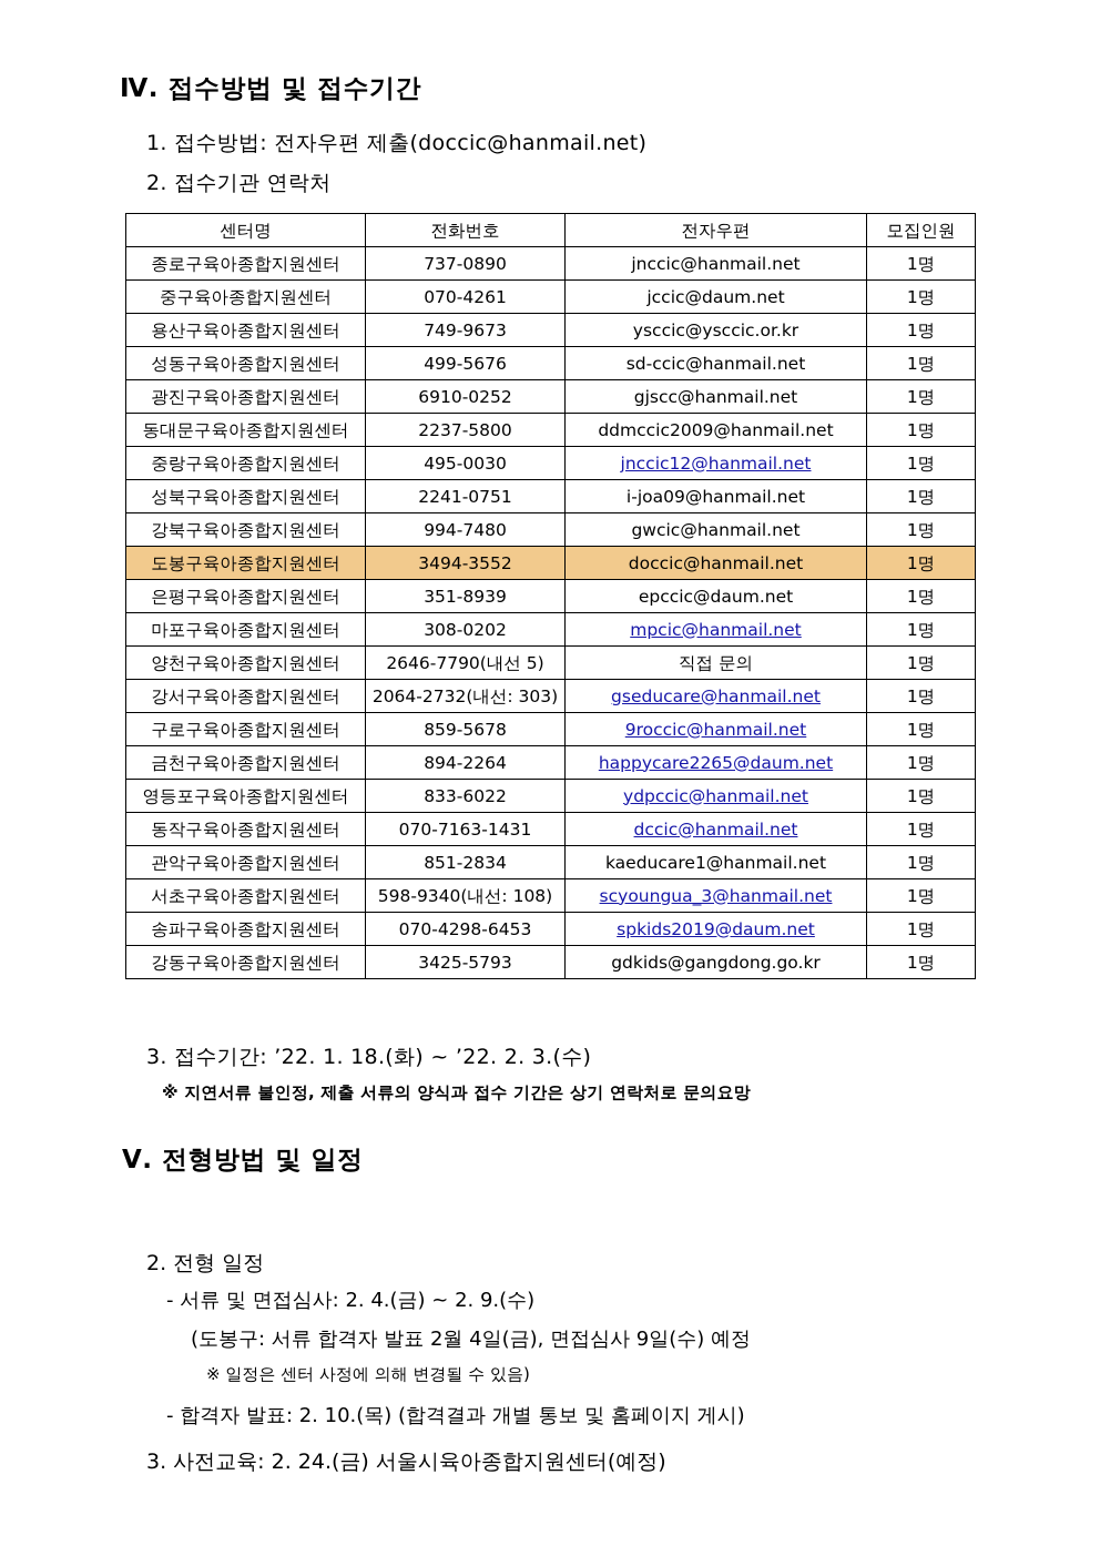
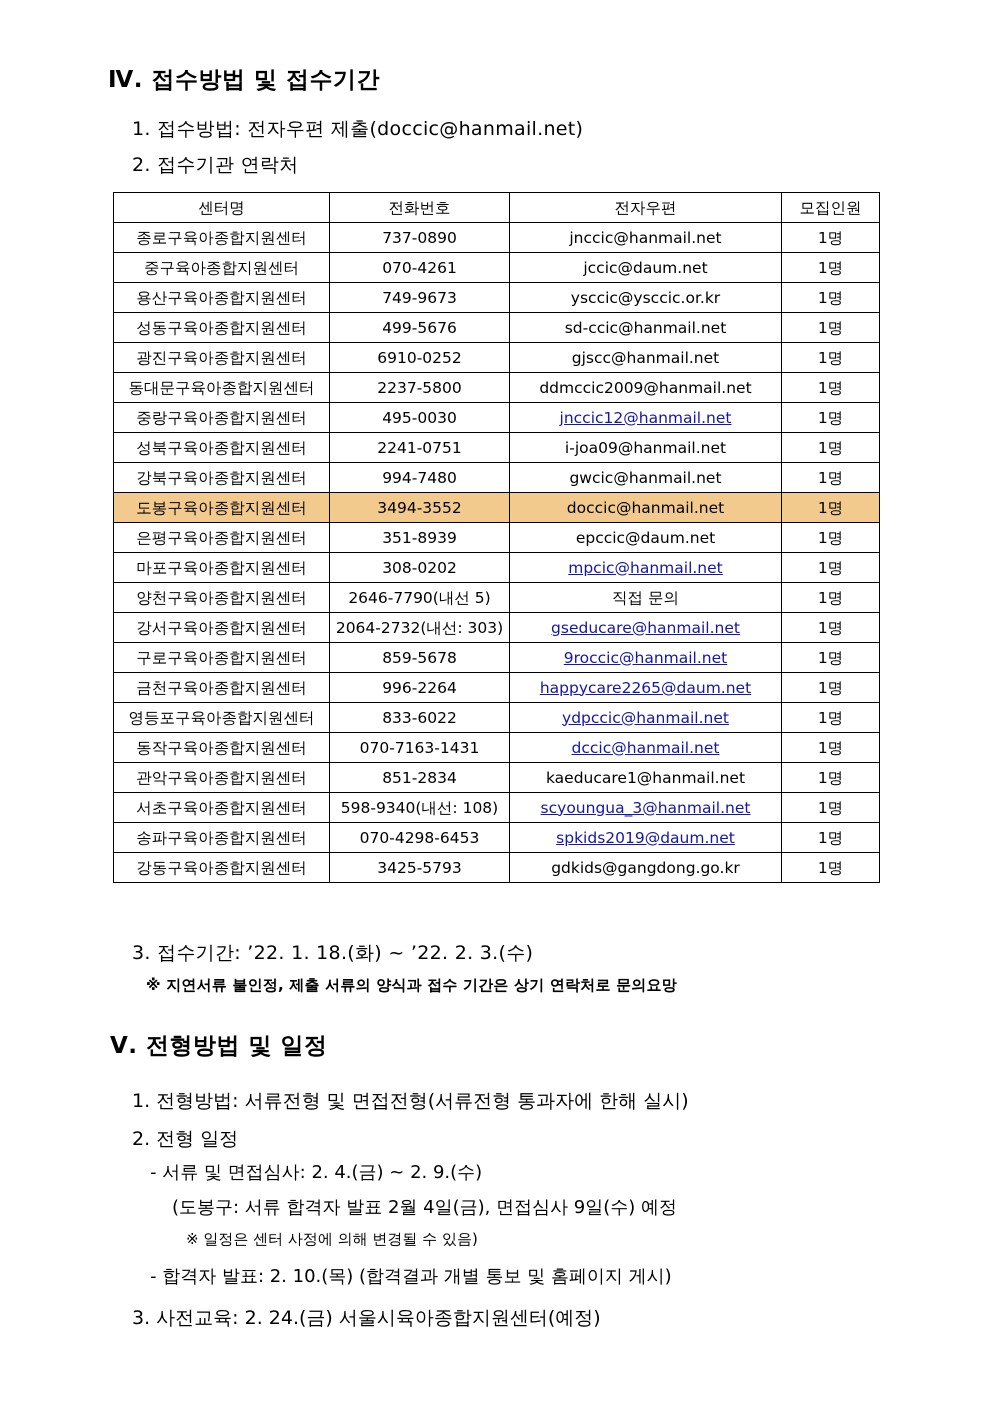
  Ⅳ. 접수방법 및 접수기간
  1. 접수방법: 전자우편 제출(doccic@hanmail.net)
  2. 접수기관 연락처
  센터명	전화번호	전자우편	모집인원
  종로구육아종합지원센터	737-0890	jnccic@hanmail.net	1명
  중구육아종합지원센터	070-4261	jccic@daum.net	1명
  용산구육아종합지원센터	749-9673	ysccic@ysccic.or.kr	1명
  성동구육아종합지원센터	499-5676	sd-ccic@hanmail.net	1명
  광진구육아종합지원센터	6910-0252	gjscc@hanmail.net	1명
  동대문구육아종합지원센터	2237-5800	ddmccic2009@hanmail.net	1명
  중랑구육아종합지원센터	495-0030	jnccic12@hanmail.net	1명
  성북구육아종합지원센터	2241-0751	i-joa09@hanmail.net	1명
  강북구육아종합지원센터	994-7480	gwcic@hanmail.net	1명
  도봉구육아종합지원센터	3494-3552	doccic@hanmail.net	1명
  은평구육아종합지원센터	351-8939	epccic@daum.net	1명
  마포구육아종합지원센터	308-0202	mpcic@hanmail.net	1명
  양천구육아종합지원센터	2646-7790(내선 5)	직접 문의	1명
  강서구육아종합지원센터	2064-2732(내선: 303)	gseducare@hanmail.net	1명
  구로구육아종합지원센터	859-5678	9roccic@hanmail.net	1명
- 금천구육아종합지원센터	894-2264	happycare2265@daum.net	1명
+ 금천구육아종합지원센터	996-2264	happycare2265@daum.net	1명
  영등포구육아종합지원센터	833-6022	ydpccic@hanmail.net	1명
  동작구육아종합지원센터	070-7163-1431	dccic@hanmail.net	1명
  관악구육아종합지원센터	851-2834	kaeducare1@hanmail.net	1명
  서초구육아종합지원센터	598-9340(내선: 108)	scyoungua_3@hanmail.net	1명
  송파구육아종합지원센터	070-4298-6453	spkids2019@daum.net	1명
  강동구육아종합지원센터	3425-5793	gdkids@gangdong.go.kr	1명
  3. 접수기간: ’22. 1. 18.(화) ~ ’22. 2. 3.(수)
  ※ 지연서류 불인정, 제출 서류의 양식과 접수 기간은 상기 연락처로 문의요망
  Ⅴ. 전형방법 및 일정
+ 1. 전형방법: 서류전형 및 면접전형(서류전형 통과자에 한해 실시)
  2. 전형 일정
  - 서류 및 면접심사: 2. 4.(금) ~ 2. 9.(수)
  (도봉구: 서류 합격자 발표 2월 4일(금), 면접심사 9일(수) 예정
  ※ 일정은 센터 사정에 의해 변경될 수 있음)
  - 합격자 발표: 2. 10.(목) (합격결과 개별 통보 및 홈페이지 게시)
  3. 사전교육: 2. 24.(금) 서울시육아종합지원센터(예정)
